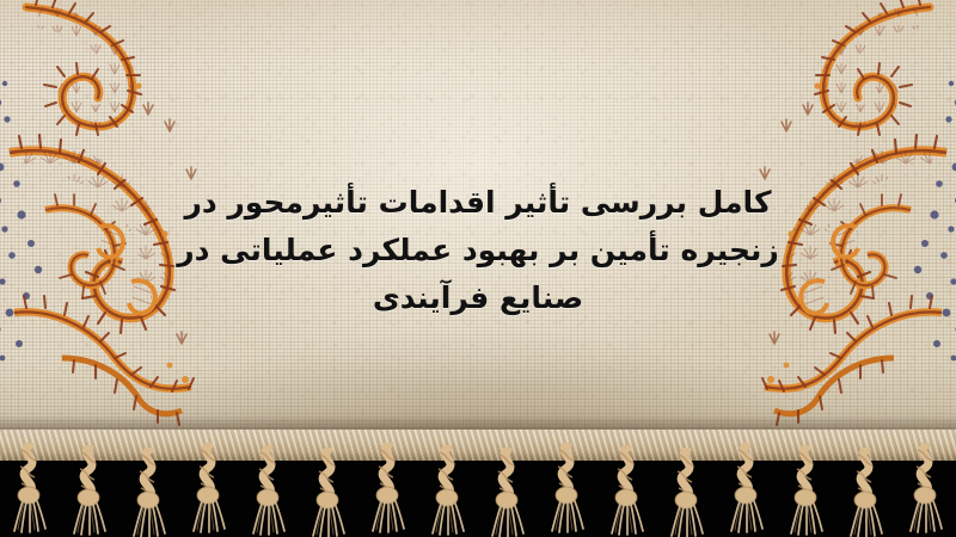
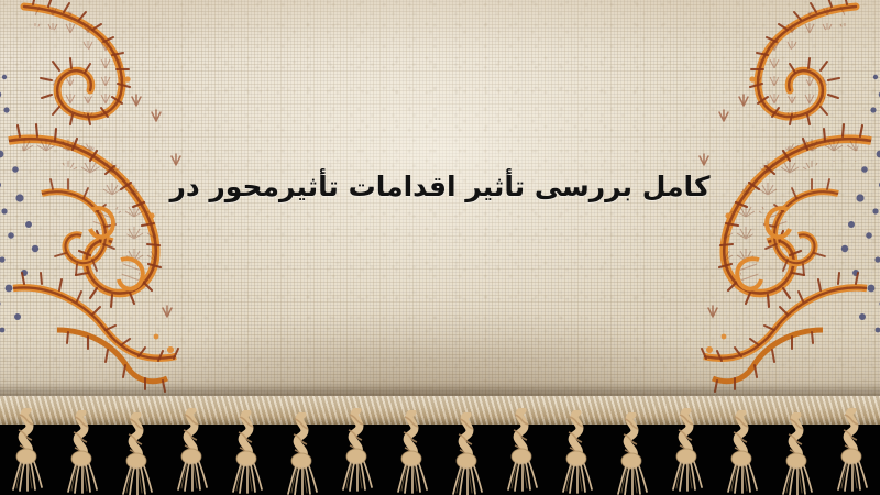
  کامل بررسی تأثیر اقدامات تأثیر‌محور در
- زنجیره تأمین بر بهبود عملکرد عملیاتی در
- صنایع فرآیندی
